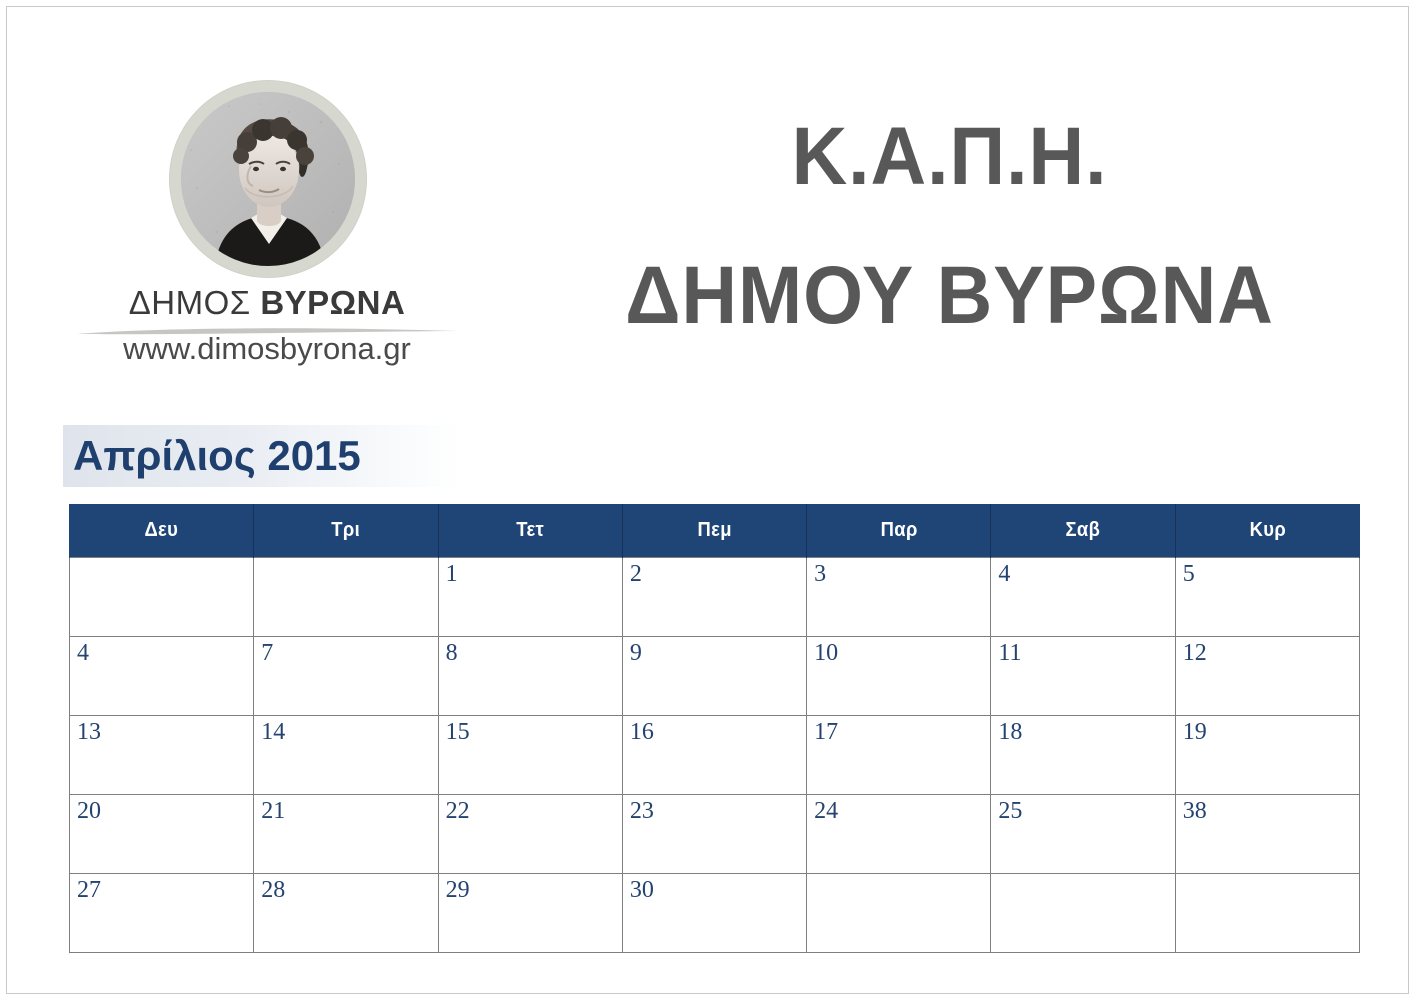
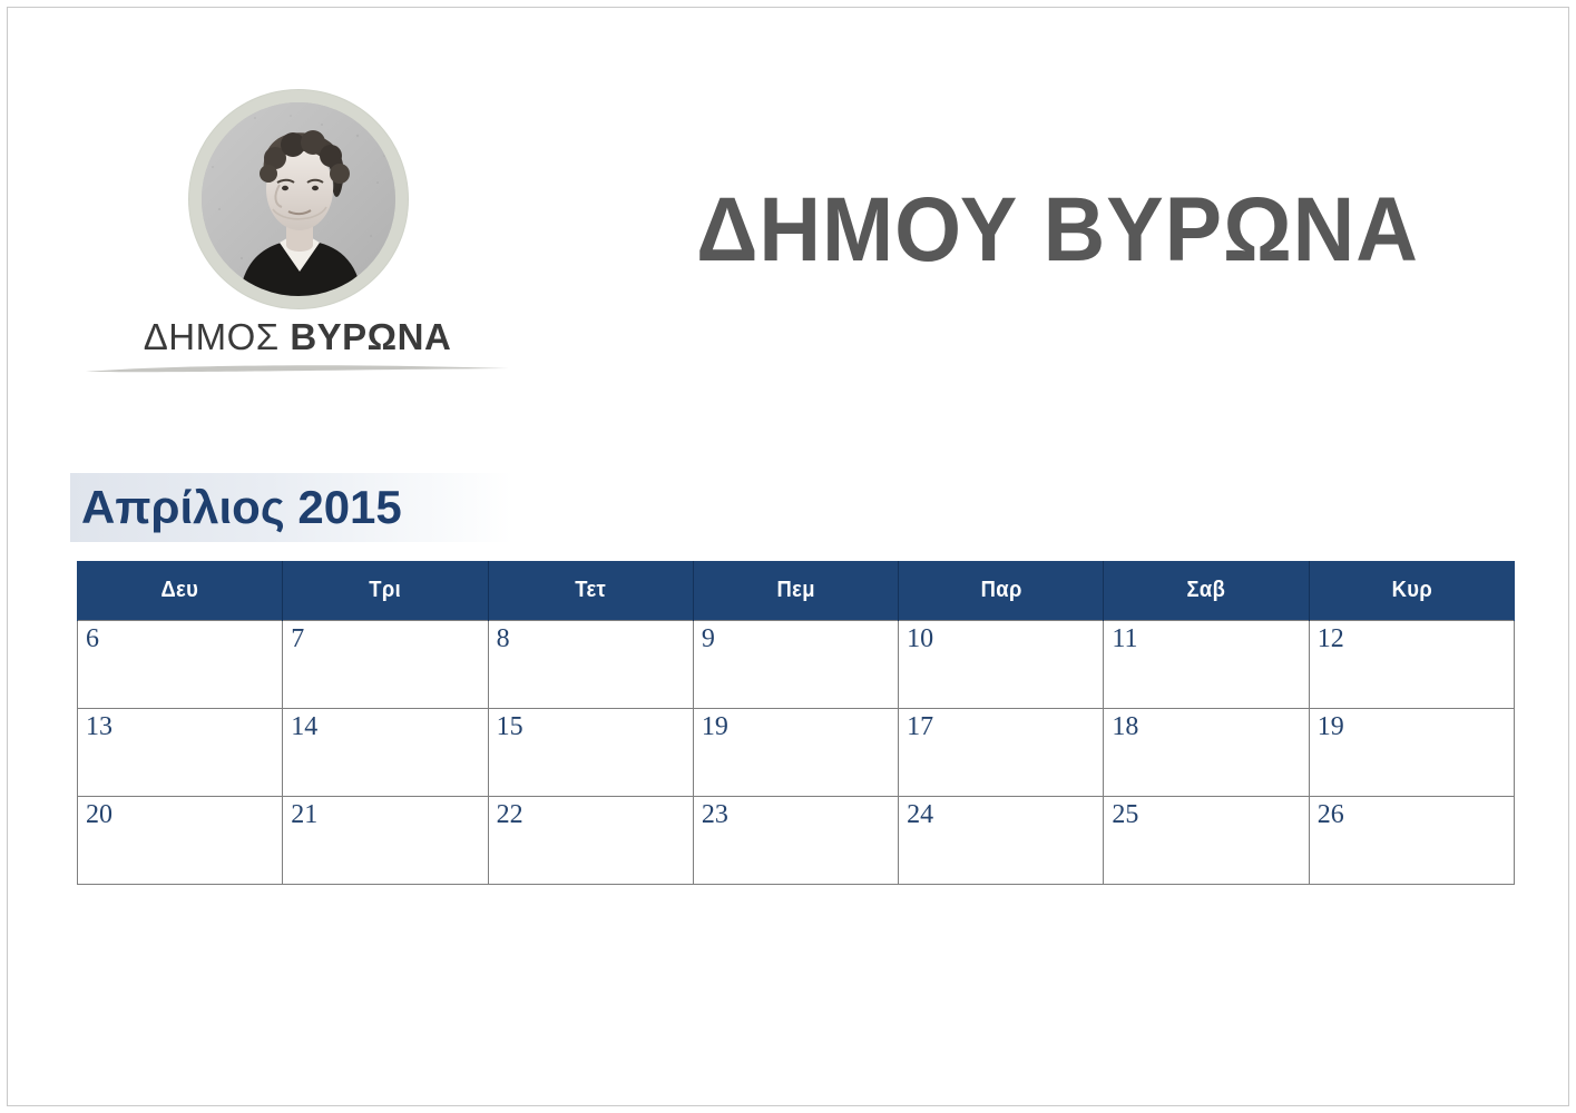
  ΔΗΜΟΣ ΒΥΡΩΝΑ
- www.dimosbyrona.gr
- Κ.Α.Π.Η.
  ΔΗΜΟΥ ΒΥΡΩΝΑ
  Απρίλιος 2015
  Δευ	Τρι	Τετ	Πεμ	Παρ	Σαβ	Κυρ
- 		1	2	3	4	5
- 4	7	8	9	10	11	12
+ 6	7	8	9	10	11	12
- 13	14	15	16	17	18	19
+ 13	14	15	19	17	18	19
- 20	21	22	23	24	25	38
+ 20	21	22	23	24	25	26
- 27	28	29	30
